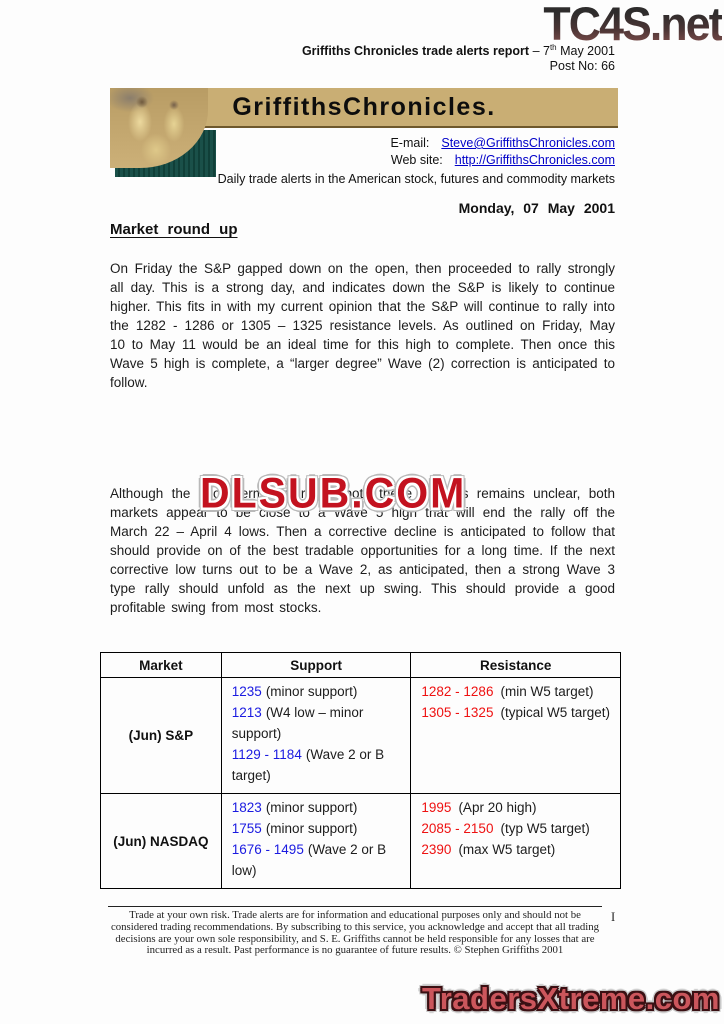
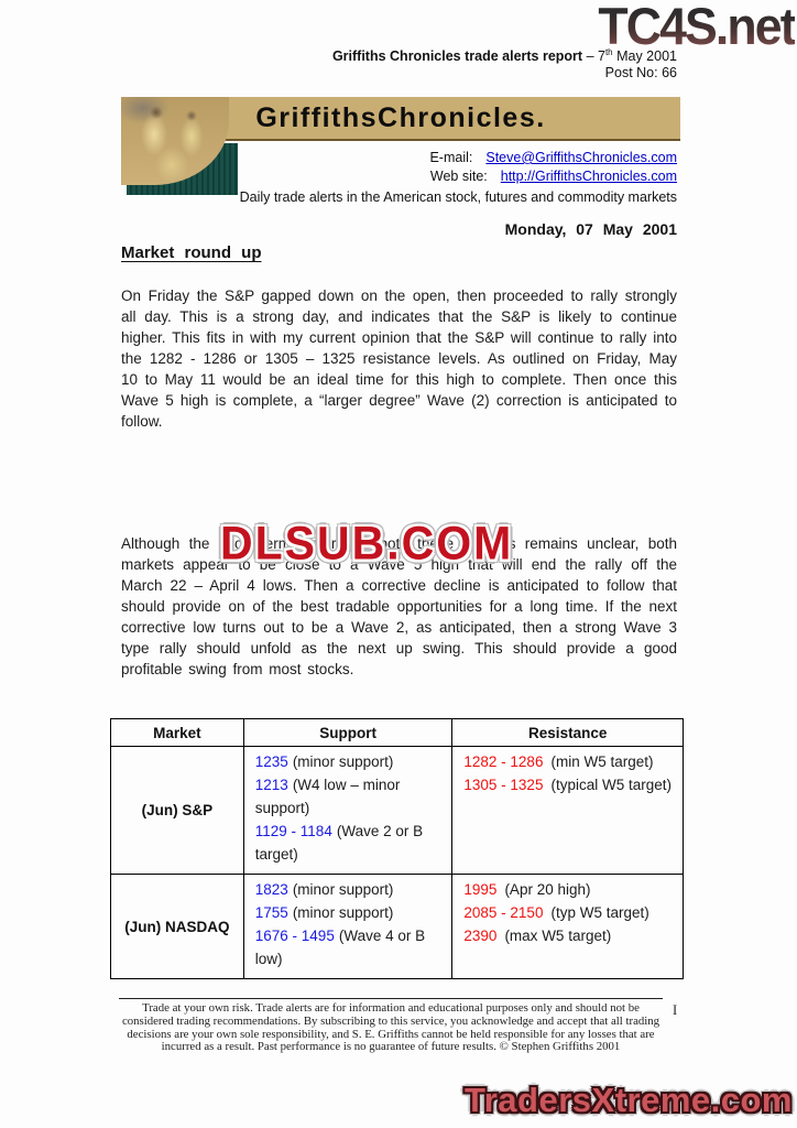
  TC4S.net
  Griffiths Chronicles trade alerts report – 7th May 2001
  Post No: 66
  GriffithsChronicles.
  E-mail: Steve@GriffithsChronicles.com
  Web site: http://GriffithsChronicles.com
  Daily trade alerts in the American stock, futures and commodity markets
  Monday, 07 May 2001
  Market round up
- On Friday the S&P gapped down on the open, then proceeded to rally strongly all day. This is a strong day, and indicates down the S&P is likely to continue higher. This fits in with my current opinion that the S&P will continue to rally into the 1282 - 1286 or 1305 – 1325 resistance levels. As outlined on Friday, May 10 to May 11 would be an ideal time for this high to complete. Then once this Wave 5 high is complete, a “larger degree” Wave (2) correction is anticipated to follow.
+ On Friday the S&P gapped down on the open, then proceeded to rally strongly all day. This is a strong day, and indicates that the S&P is likely to continue higher. This fits in with my current opinion that the S&P will continue to rally into the 1282 - 1286 or 1305 – 1325 resistance levels. As outlined on Friday, May 10 to May 11 would be an ideal time for this high to complete. Then once this Wave 5 high is complete, a “larger degree” Wave (2) correction is anticipated to follow.
  Although the short term picture on both these markets remains unclear, both markets appear to be close to a Wave 5 high that will end the rally off the March 22 – April 4 lows. Then a corrective decline is anticipated to follow that should provide on of the best tradable opportunities for a long time. If the next corrective low turns out to be a Wave 2, as anticipated, then a strong Wave 3 type rally should unfold as the next up swing. This should provide a good profitable swing from most stocks.
  DLSUB.COM
  Market	Support	Resistance
  (Jun) S&P	1235 (minor support) 1213 (W4 low – minor support) 1129 - 1184 (Wave 2 or B target)	1282 - 1286 (min W5 target) 1305 - 1325 (typical W5 target)
- (Jun) NASDAQ	1823 (minor support) 1755 (minor support) 1676 - 1495 (Wave 2 or B low)	1995 (Apr 20 high) 2085 - 2150 (typ W5 target) 2390 (max W5 target)
+ (Jun) NASDAQ	1823 (minor support) 1755 (minor support) 1676 - 1495 (Wave 4 or B low)	1995 (Apr 20 high) 2085 - 2150 (typ W5 target) 2390 (max W5 target)
  Trade at your own risk. Trade alerts are for information and educational purposes only and should not be considered trading recommendations. By subscribing to this service, you acknowledge and accept that all trading decisions are your own sole responsibility, and S. E. Griffiths cannot be held responsible for any losses that are incurred as a result. Past performance is no guarantee of future results. © Stephen Griffiths 2001
  I
  TradersXtreme.com
